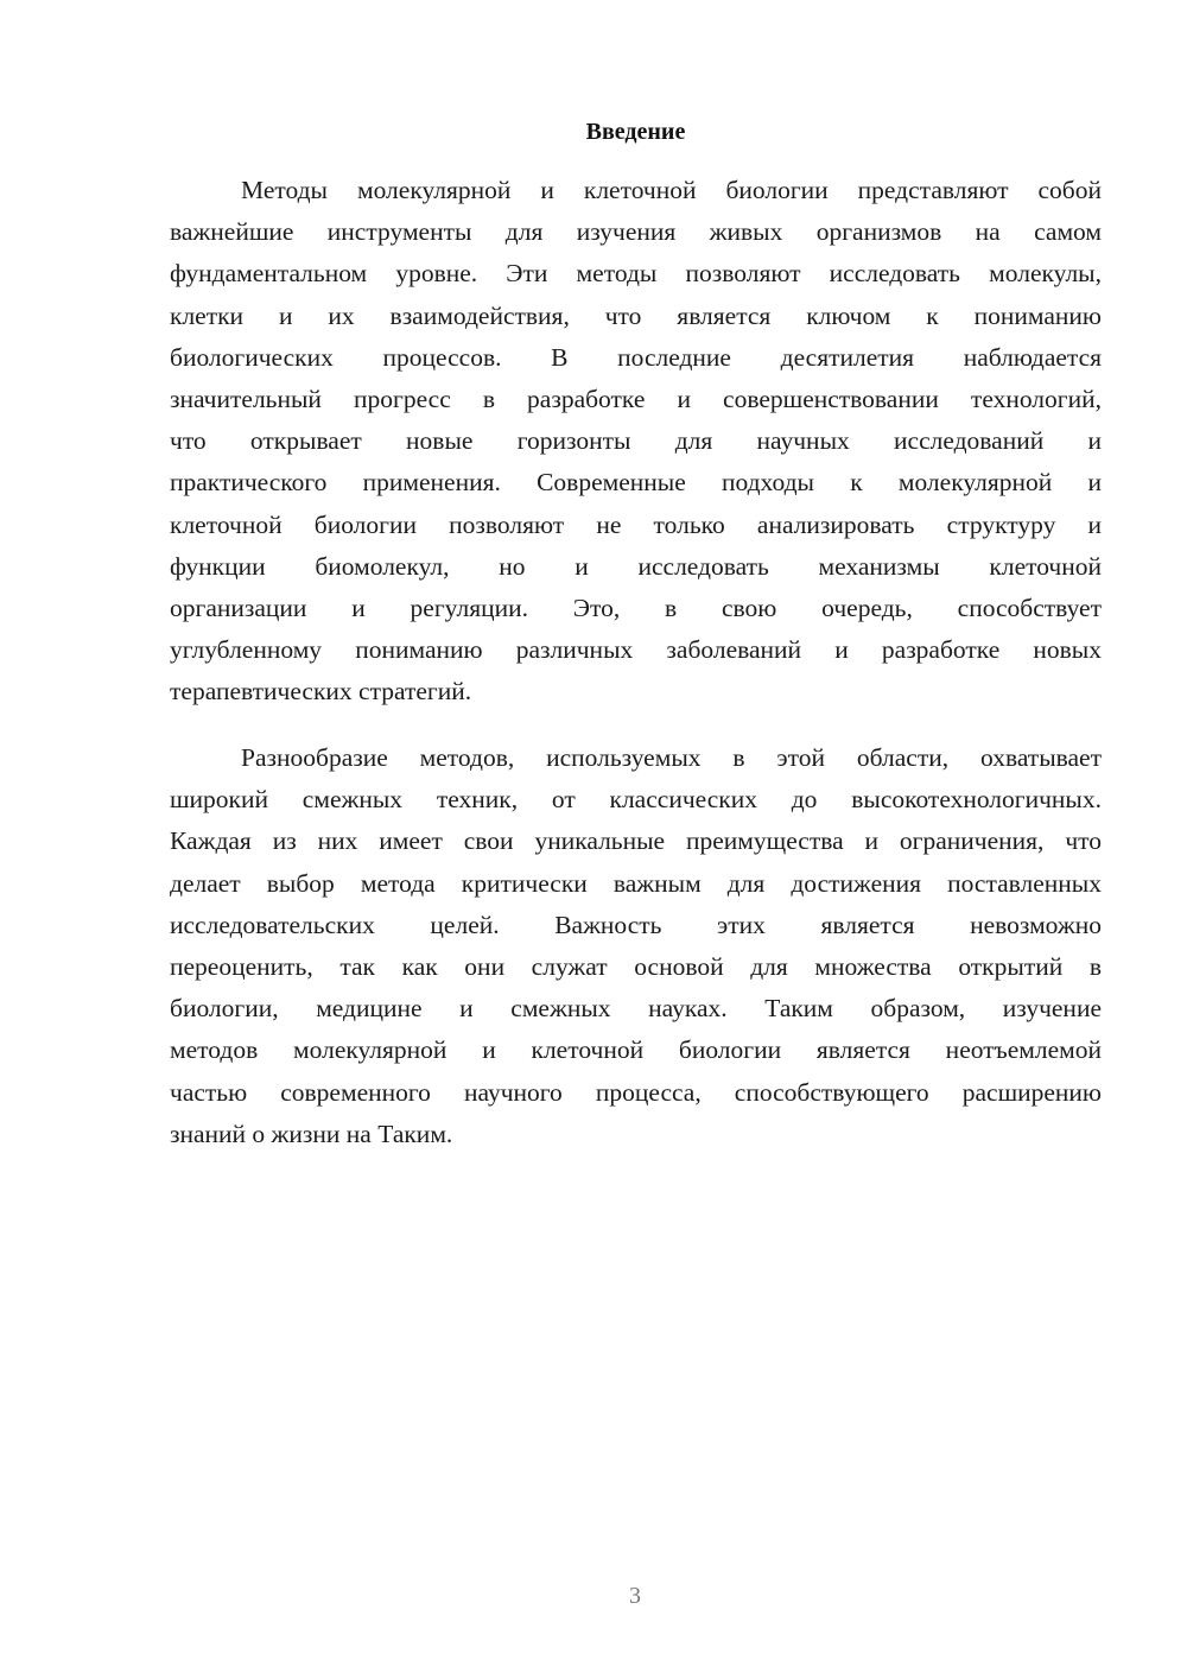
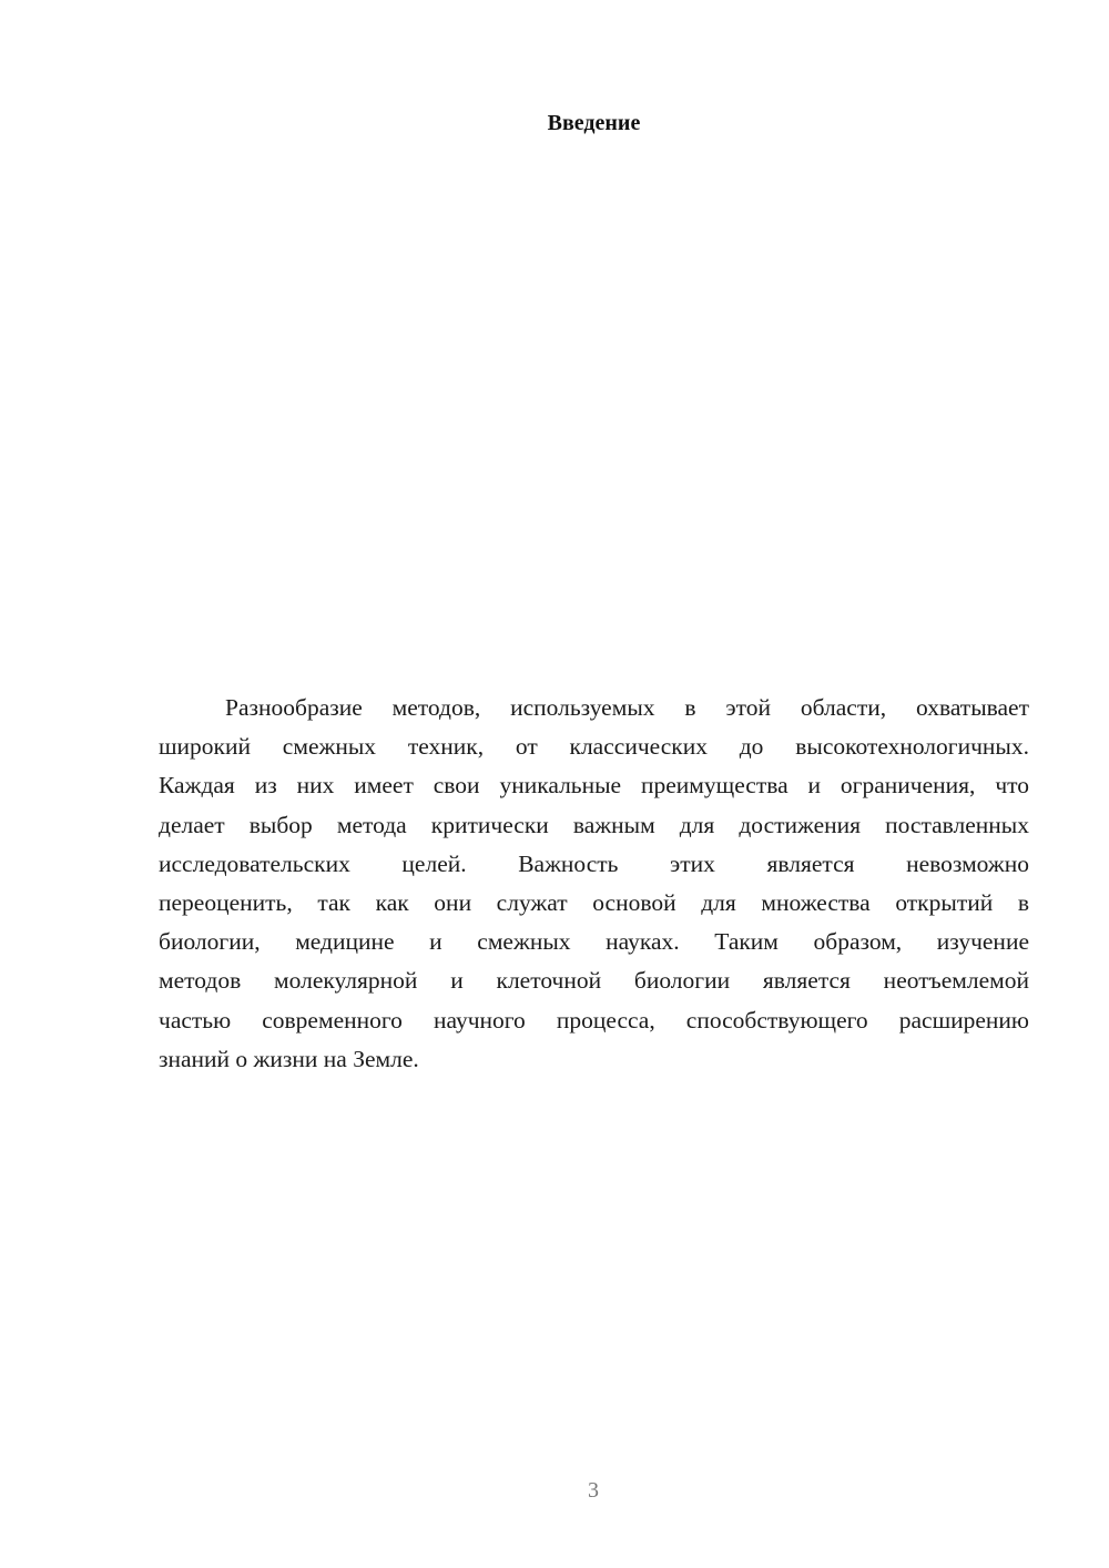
  Введение
- Методы молекулярной и клеточной биологии представляют собой
- важнейшие инструменты для изучения живых организмов на самом
- фундаментальном уровне. Эти методы позволяют исследовать молекулы,
- клетки и их взаимодействия, что является ключом к пониманию
- биологических процессов. В последние десятилетия наблюдается
- значительный прогресс в разработке и совершенствовании технологий,
- что открывает новые горизонты для научных исследований и
- практического применения. Современные подходы к молекулярной и
- клеточной биологии позволяют не только анализировать структуру и
- функции биомолекул, но и исследовать механизмы клеточной
- организации и регуляции. Это, в свою очередь, способствует
- углубленному пониманию различных заболеваний и разработке новых
- терапевтических стратегий.
  Разнообразие методов, используемых в этой области, охватывает
  широкий смежных техник, от классических до высокотехнологичных.
  Каждая из них имеет свои уникальные преимущества и ограничения, что
  делает выбор метода критически важным для достижения поставленных
  исследовательских целей. Важность этих является невозможно
  переоценить, так как они служат основой для множества открытий в
  биологии, медицине и смежных науках. Таким образом, изучение
  методов молекулярной и клеточной биологии является неотъемлемой
  частью современного научного процесса, способствующего расширению
- знаний о жизни на Таким.
+ знаний о жизни на Земле.
  3
